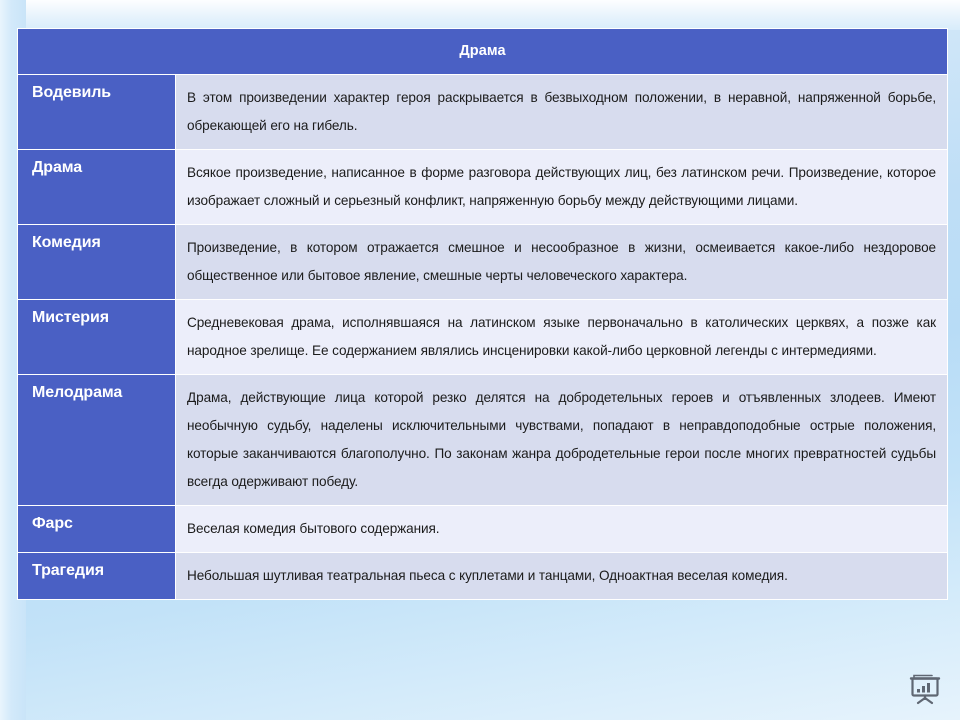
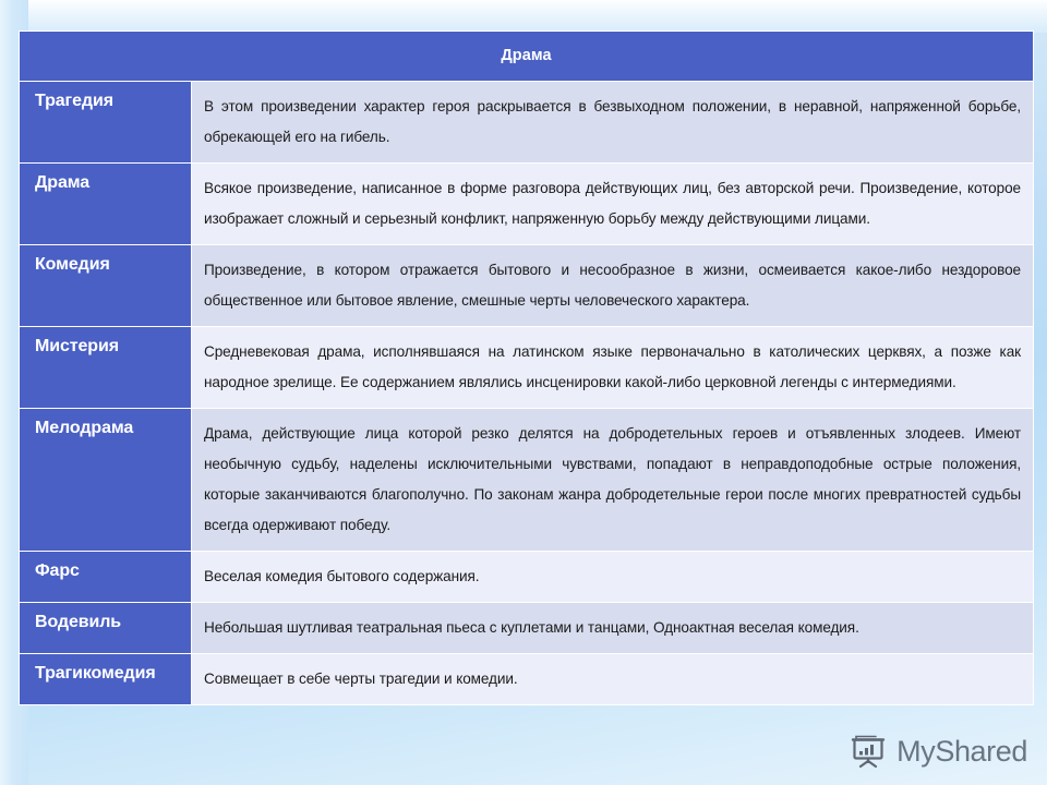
  Драма
- Водевиль	В этом произведении характер героя раскрывается в безвыходном положении, в неравной, напряженной борьбе, обрекающей его на гибель.
+ Трагедия	В этом произведении характер героя раскрывается в безвыходном положении, в неравной, напряженной борьбе, обрекающей его на гибель.
- Драма	Всякое произведение, написанное в форме разговора действующих лиц, без латинском речи. Произведение, которое изображает сложный и серьезный конфликт, напряженную борьбу между действующими лицами.
+ Драма	Всякое произведение, написанное в форме разговора действующих лиц, без авторской речи. Произведение, которое изображает сложный и серьезный конфликт, напряженную борьбу между действующими лицами.
- Комедия	Произведение, в котором отражается смешное и несообразное в жизни, осмеивается какое-либо нездоровое общественное или бытовое явление, смешные черты человеческого характера.
+ Комедия	Произведение, в котором отражается бытового и несообразное в жизни, осмеивается какое-либо нездоровое общественное или бытовое явление, смешные черты человеческого характера.
  Мистерия	Средневековая драма, исполнявшаяся на латинском языке первоначально в католических церквях, а позже как народное зрелище. Ее содержанием являлись инсценировки какой-либо церковной легенды с интермедиями.
  Мелодрама	Драма, действующие лица которой резко делятся на добродетельных героев и отъявленных злодеев. Имеют необычную судьбу, наделены исключительными чувствами, попадают в неправдоподобные острые положения, которые заканчиваются благополучно. По законам жанра добродетельные герои после многих превратностей судьбы всегда одерживают победу.
  Фарс	Веселая комедия бытового содержания.
- Трагедия	Небольшая шутливая театральная пьеса с куплетами и танцами, Одноактная веселая комедия.
+ Водевиль	Небольшая шутливая театральная пьеса с куплетами и танцами, Одноактная веселая комедия.
+ Трагикомедия	Совмещает в себе черты трагедии и комедии.
+ MyShared
